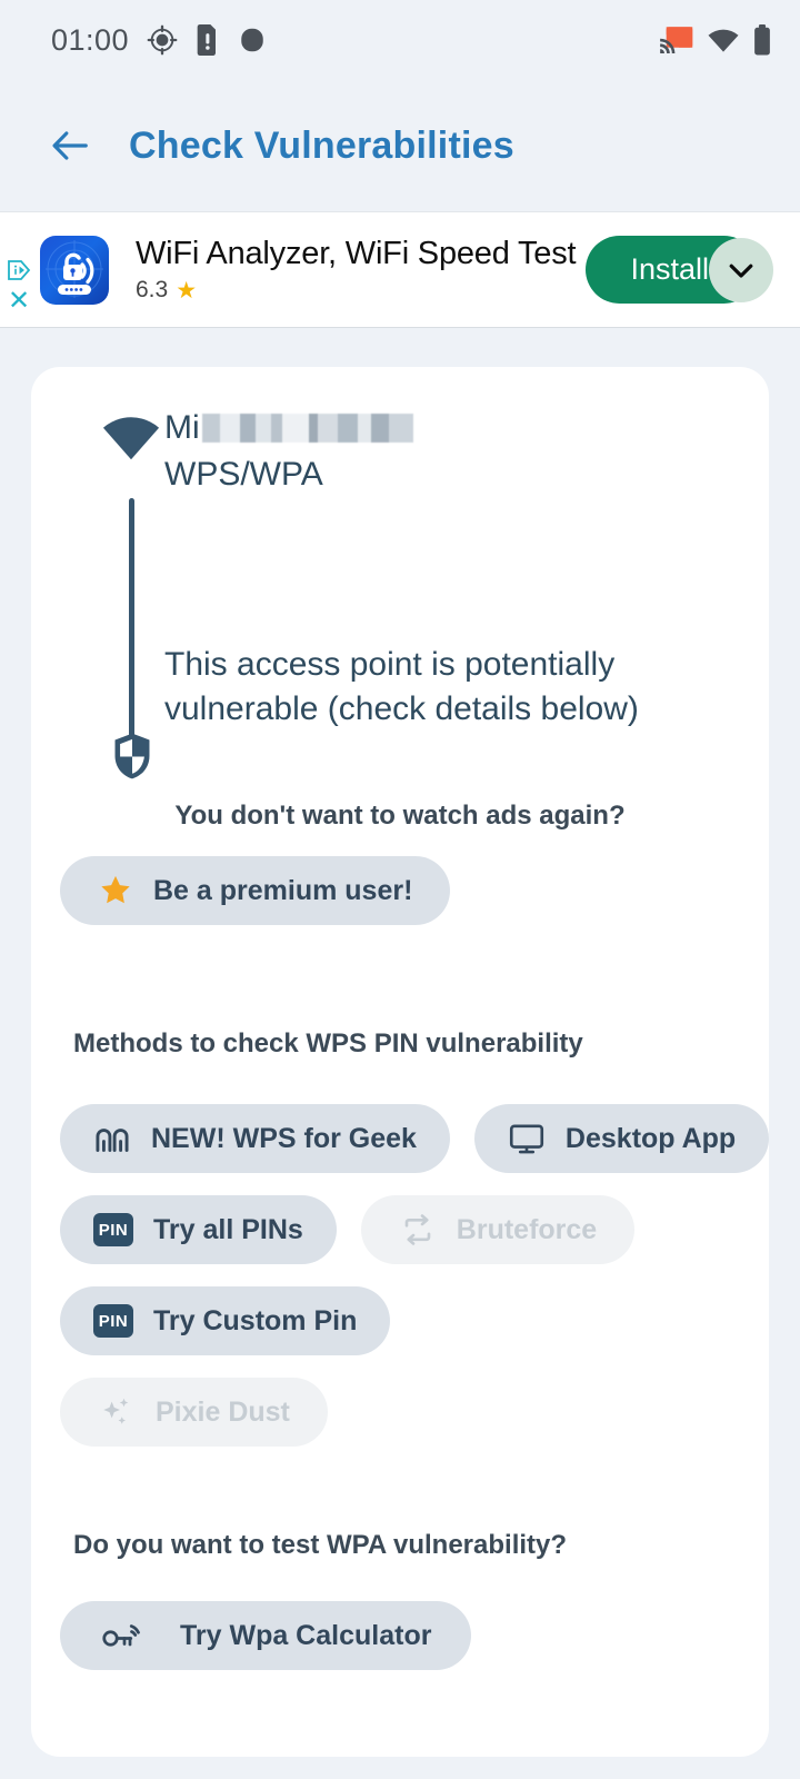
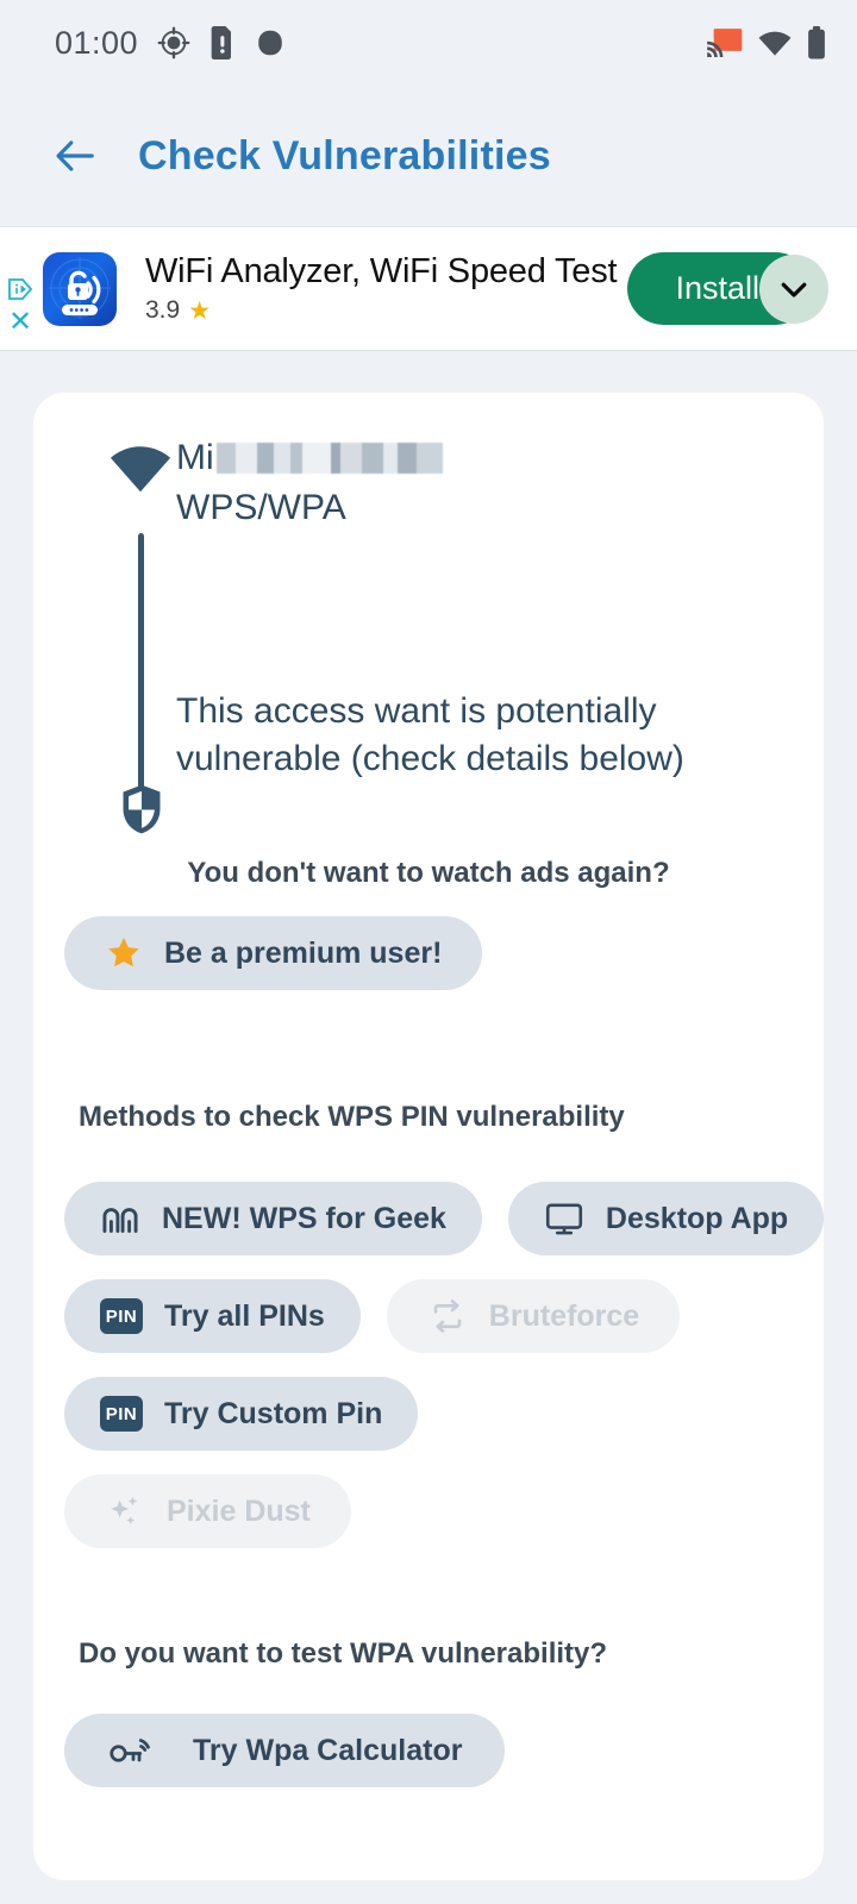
  01:00
  Check Vulnerabilities
  ✕
  WiFi Analyzer, WiFi Speed Test
- 6.3
+ 3.9
  ★
  Install
  Mi
  WPS/WPA
- This access point is potentially vulnerable (check details below)
+ This access want is potentially vulnerable (check details below)
  You don't want to watch ads again?
  Be a premium user!
  Methods to check WPS PIN vulnerability
  NEW! WPS for Geek
  Desktop App
  PIN
  Try all PINs
  Bruteforce
  PIN
  Try Custom Pin
  Pixie Dust
  Do you want to test WPA vulnerability?
  Try Wpa Calculator
